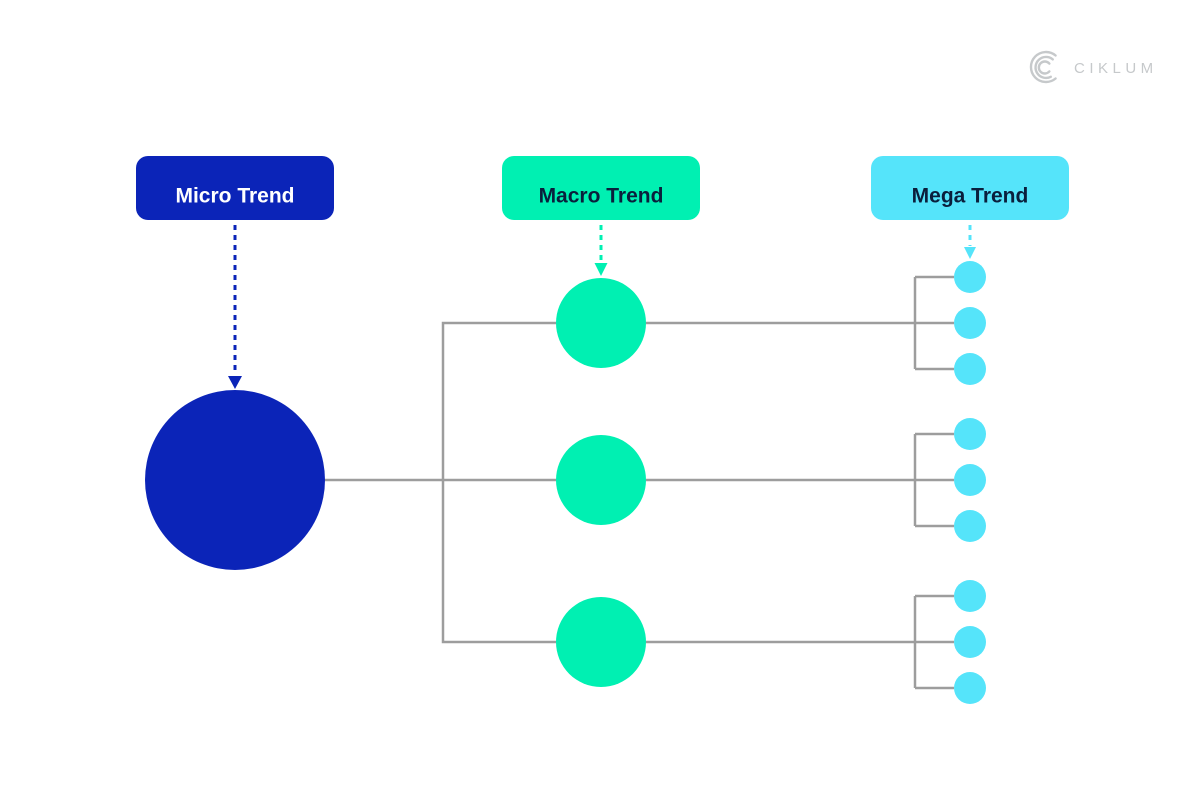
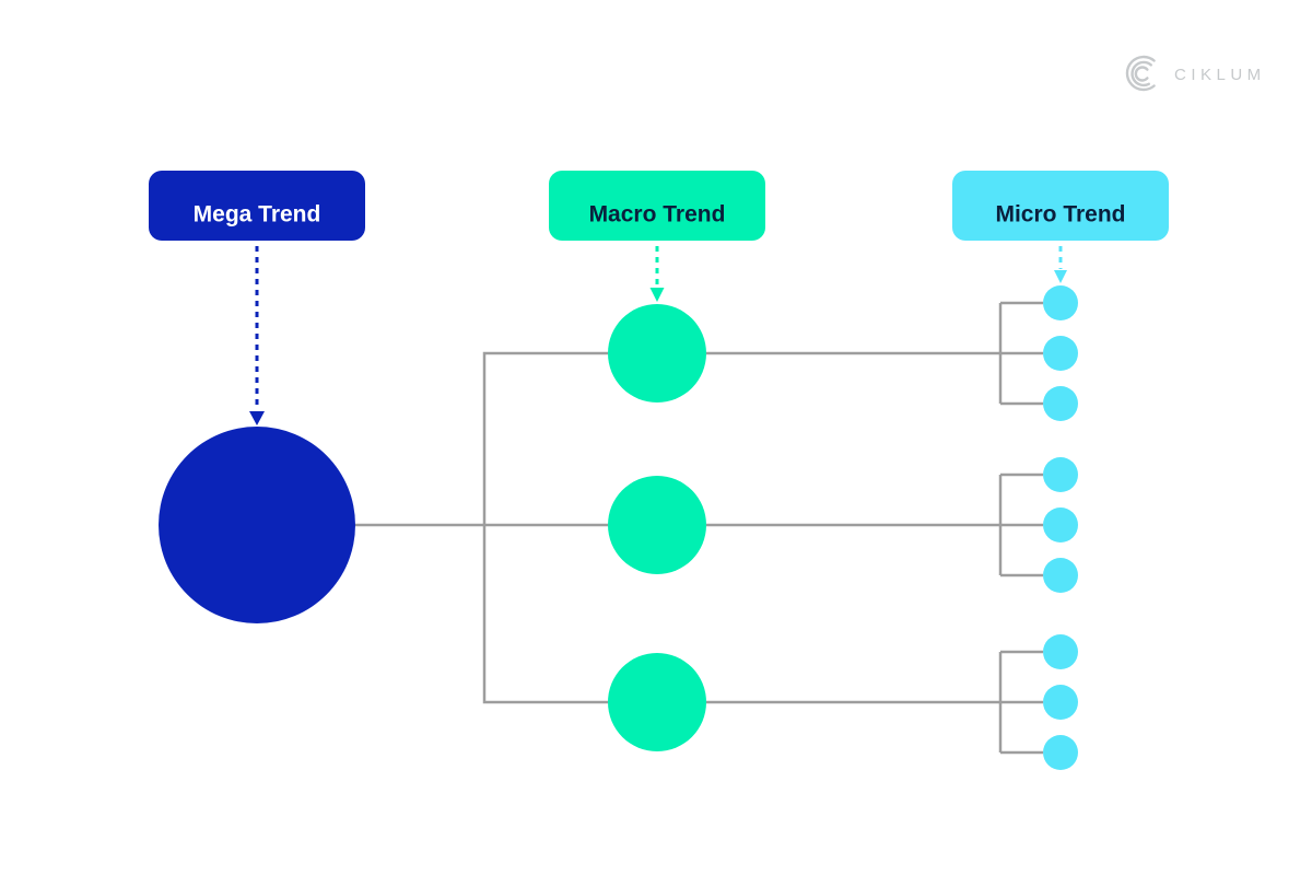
- Micro Trend
+ Mega Trend
  Macro Trend
- Mega Trend
+ Micro Trend
  CIKLUM
